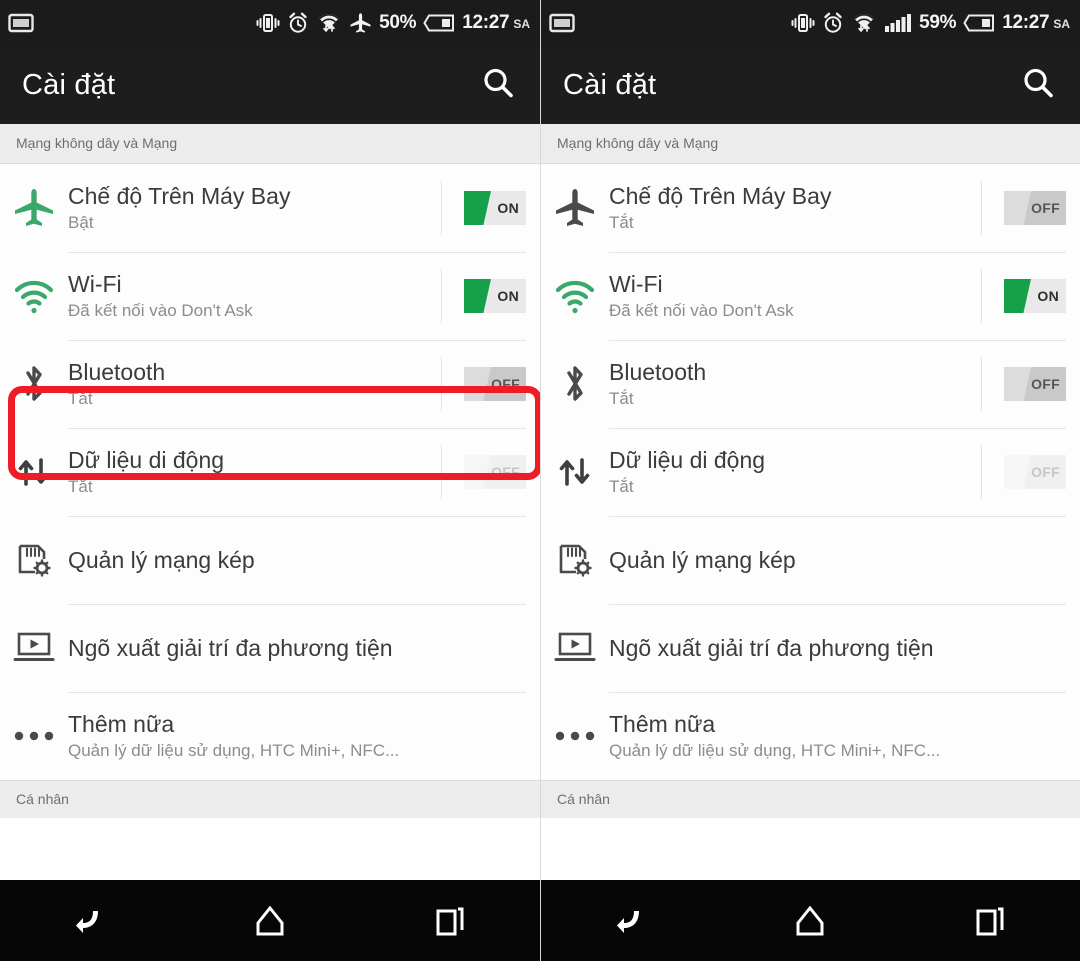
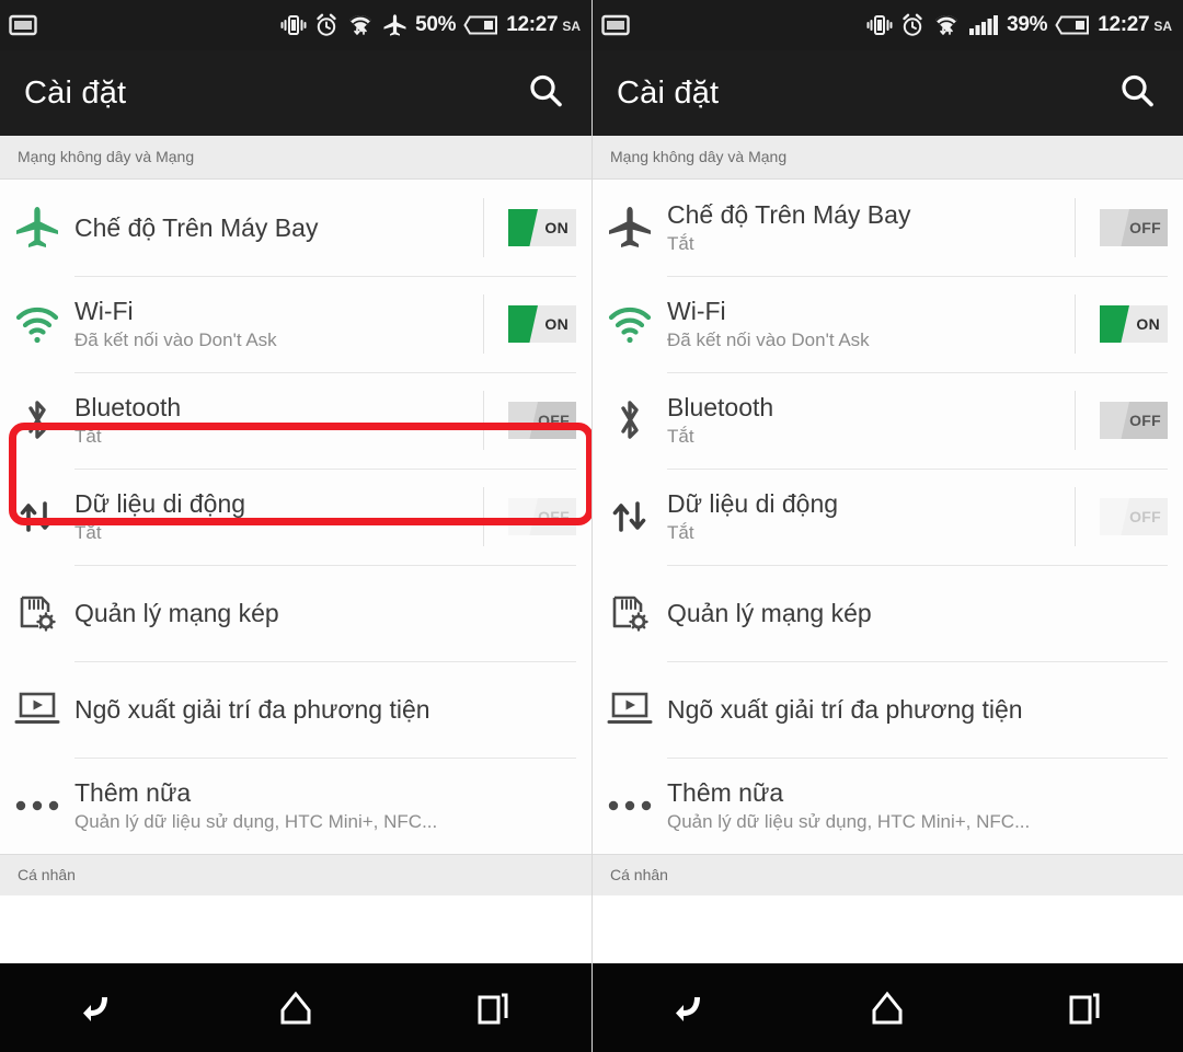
  50%
  12:27
  SA
  Cài đặt
  Mạng không dây và Mạng
  Chế độ Trên Máy Bay
- Bật
  ON
  Wi-Fi
  Đã kết nối vào Don't Ask
  ON
  Bluetooth
  Tắt
  OFF
  Dữ liệu di động
  Tắt
  OFF
  Quản lý mạng kép
  Ngõ xuất giải trí đa phương tiện
  Thêm nữa
  Quản lý dữ liệu sử dụng, HTC Mini+, NFC...
  Cá nhân
- 59%
+ 39%
  12:27
  SA
  Cài đặt
  Mạng không dây và Mạng
  Chế độ Trên Máy Bay
  Tắt
  OFF
  Wi-Fi
  Đã kết nối vào Don't Ask
  ON
  Bluetooth
  Tắt
  OFF
  Dữ liệu di động
  Tắt
  OFF
  Quản lý mạng kép
  Ngõ xuất giải trí đa phương tiện
  Thêm nữa
  Quản lý dữ liệu sử dụng, HTC Mini+, NFC...
  Cá nhân
